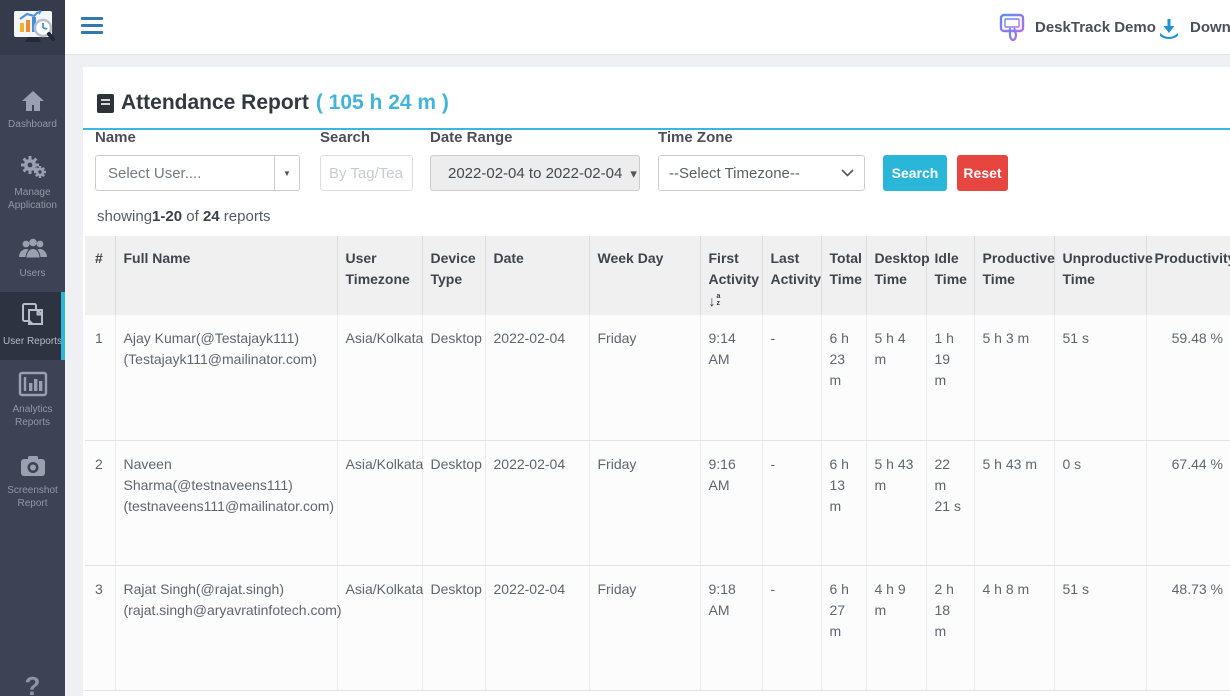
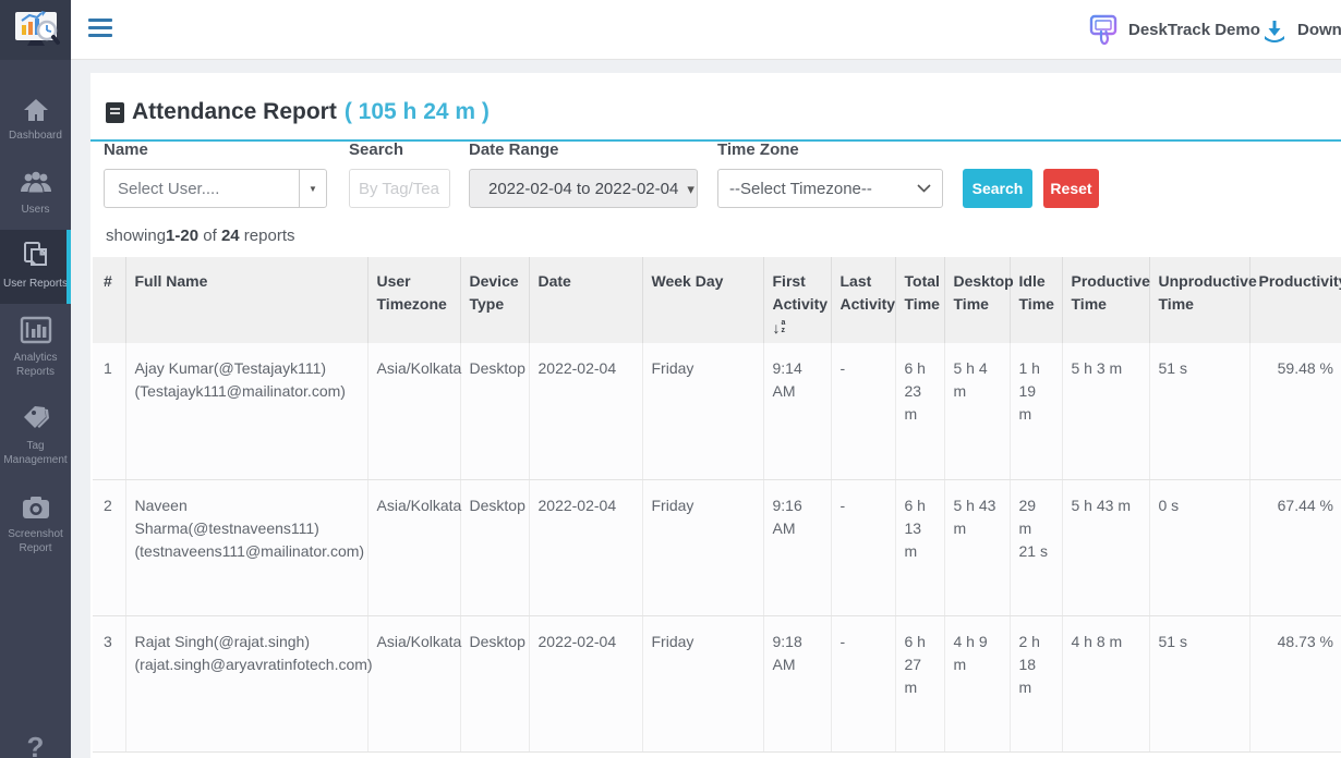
  Dashboard
- Manage Application
  Users
  User Reports
  Analytics Reports
+ Tag Management
  Screenshot Report
  ?
  DeskTrack Demo
  Attendance Report
  ( 105 h 24 m )
  Name
  Select User....
  Search
  By Tag/Tea
  Date Range
  2022-02-04 to 2022-02-04
  Time Zone
  --Select Timezone--
  Search
  Reset
  showing1-20 of 24 reports
  #	Full Name	User Timezone	Device Type	Date	Week Day	First Activity	Last Activity	Total Time	Desktop Time	Idle Time	Productive Time	Unproductive Time	Productivit
  1	Ajay Kumar(@Testajayk111)(Testajayk111@mailinator.com)	Asia/Kolkata	Desktop	2022-02-04	Friday	9:14 AM	-	6 h 23 m	5 h 4 m	1 h 19 m	5 h 3 m	51 s	59.48 %
- 2	Naveen Sharma(@testnaveens111)(testnaveens111@mailinator.com)	Asia/Kolkata	Desktop	2022-02-04	Friday	9:16 AM	-	6 h 13 m	5 h 43 m	22 m 21 s	5 h 43 m	0 s	67.44 %
+ 2	Naveen Sharma(@testnaveens111)(testnaveens111@mailinator.com)	Asia/Kolkata	Desktop	2022-02-04	Friday	9:16 AM	-	6 h 13 m	5 h 43 m	29 m 21 s	5 h 43 m	0 s	67.44 %
  3	Rajat Singh(@rajat.singh)(rajat.singh@aryavratinfotech.com)	Asia/Kolkata	Desktop	2022-02-04	Friday	9:18 AM	-	6 h 27 m	4 h 9 m	2 h 18 m	4 h 8 m	51 s	48.73 %
